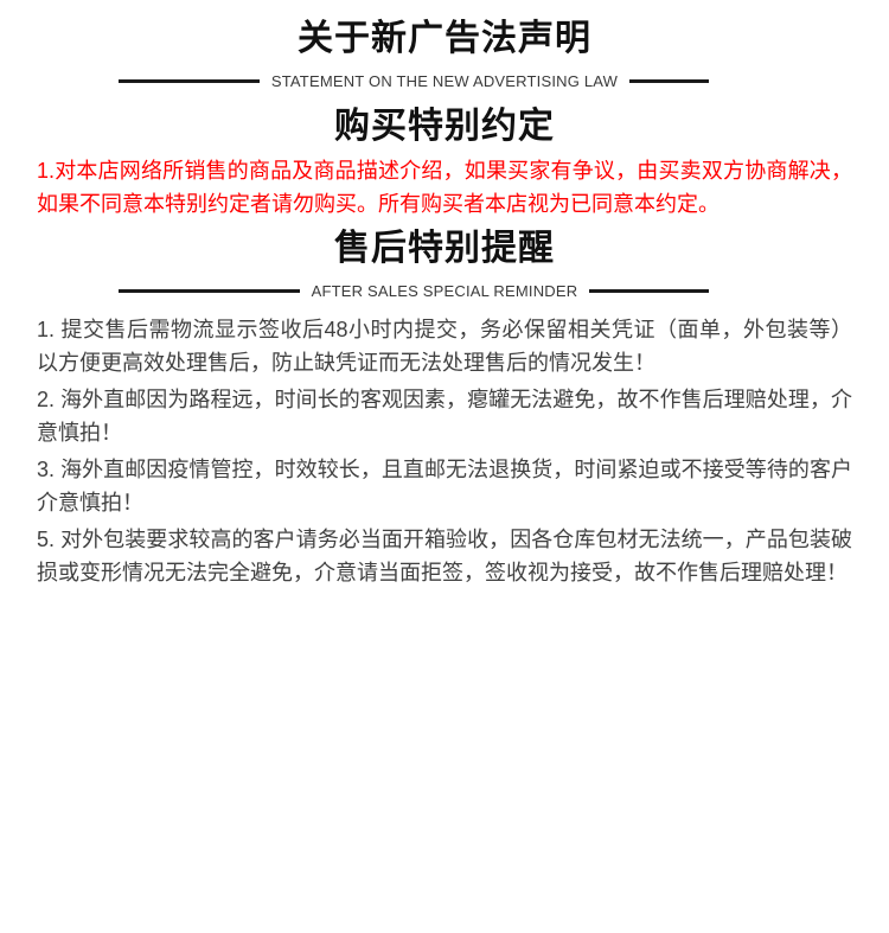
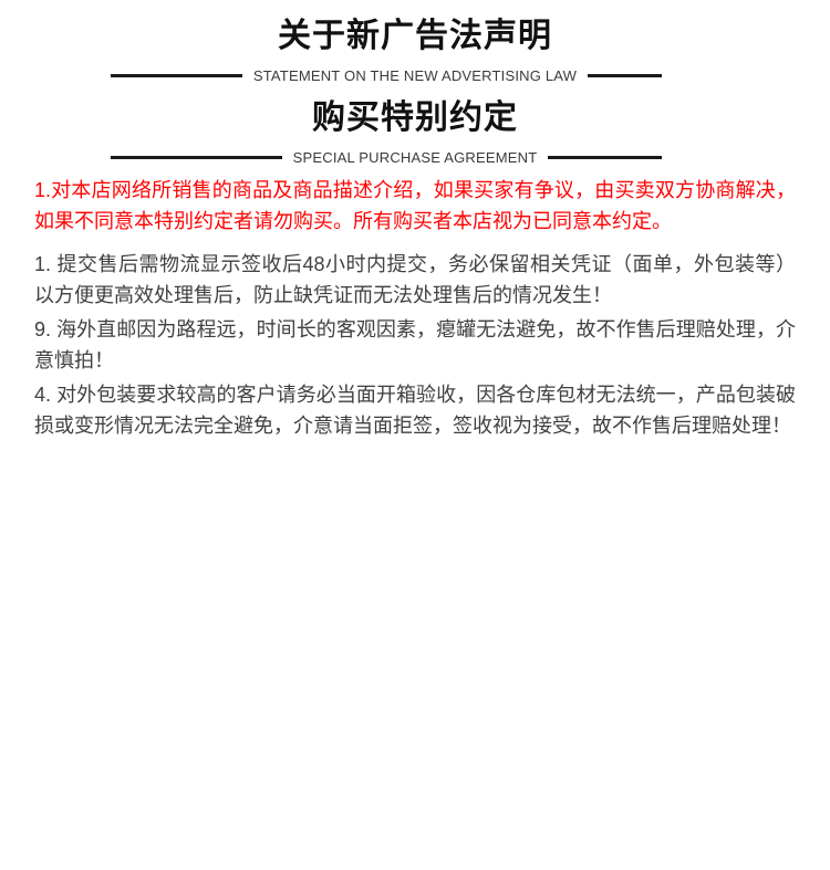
  关于新广告法声明
  STATEMENT ON THE NEW ADVERTISING LAW
  购买特别约定
+ SPECIAL PURCHASE AGREEMENT
  1.对本店网络所销售的商品及商品描述介绍，如果买家有争议，由买卖双方协商解决，如果不同意本特别约定者请勿购买。所有购买者本店视为已同意本约定。
- 售后特别提醒
- AFTER SALES SPECIAL REMINDER
  1. 提交售后需物流显示签收后48小时内提交，务必保留相关凭证（面单，外包装等）以方便更高效处理售后，防止缺凭证而无法处理售后的情况发生！
- 2. 海外直邮因为路程远，时间长的客观因素，瘪罐无法避免，故不作售后理赔处理，介意慎拍！
+ 9. 海外直邮因为路程远，时间长的客观因素，瘪罐无法避免，故不作售后理赔处理，介意慎拍！
- 3. 海外直邮因疫情管控，时效较长，且直邮无法退换货，时间紧迫或不接受等待的客户介意慎拍！
- 5. 对外包装要求较高的客户请务必当面开箱验收，因各仓库包材无法统一，产品包装破损或变形情况无法完全避免，介意请当面拒签，签收视为接受，故不作售后理赔处理！
+ 4. 对外包装要求较高的客户请务必当面开箱验收，因各仓库包材无法统一，产品包装破损或变形情况无法完全避免，介意请当面拒签，签收视为接受，故不作售后理赔处理！
